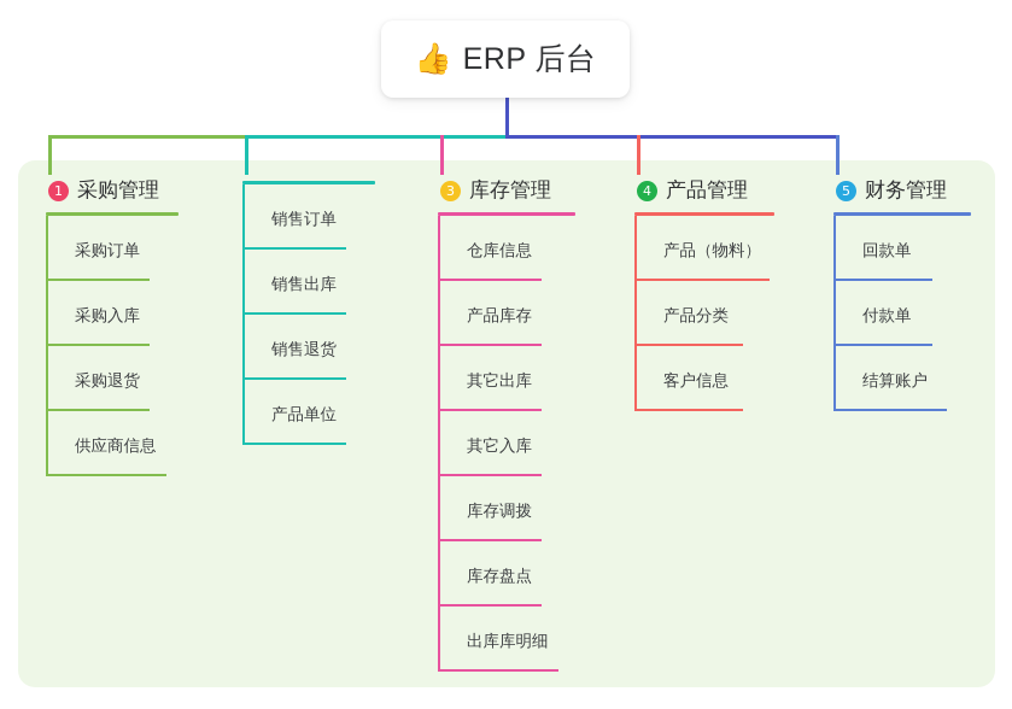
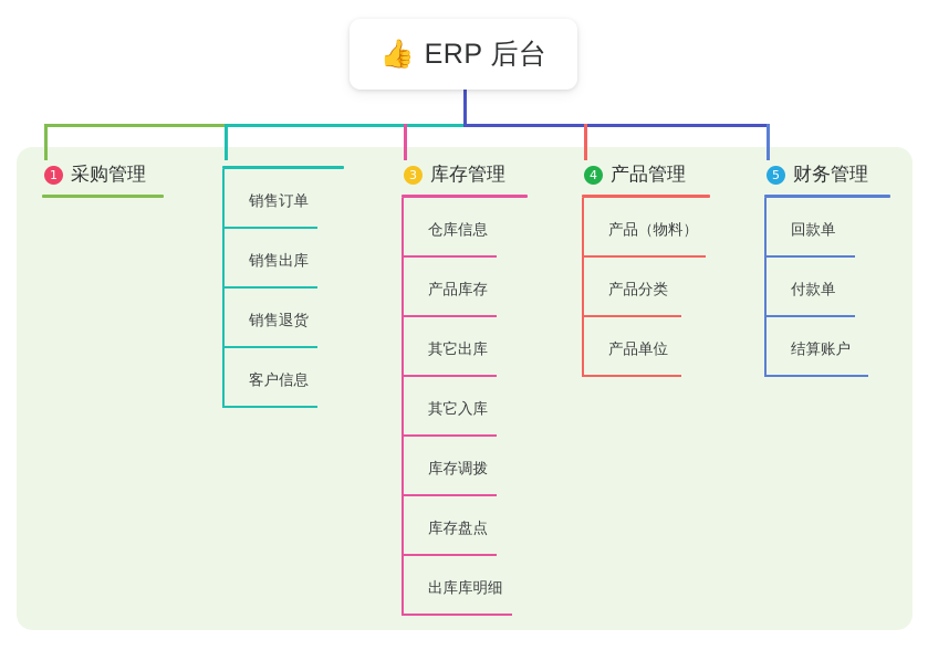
  👍
  ERP 后台
  1
  采购管理
- 采购订单
- 采购入库
- 采购退货
- 供应商信息
  销售订单
  销售出库
  销售退货
- 产品单位
+ 客户信息
  3
  库存管理
  仓库信息
  产品库存
  其它出库
  其它入库
  库存调拨
  库存盘点
  出库库明细
  4
  产品管理
  产品（物料）
  产品分类
- 客户信息
+ 产品单位
  5
  财务管理
  回款单
  付款单
  结算账户
